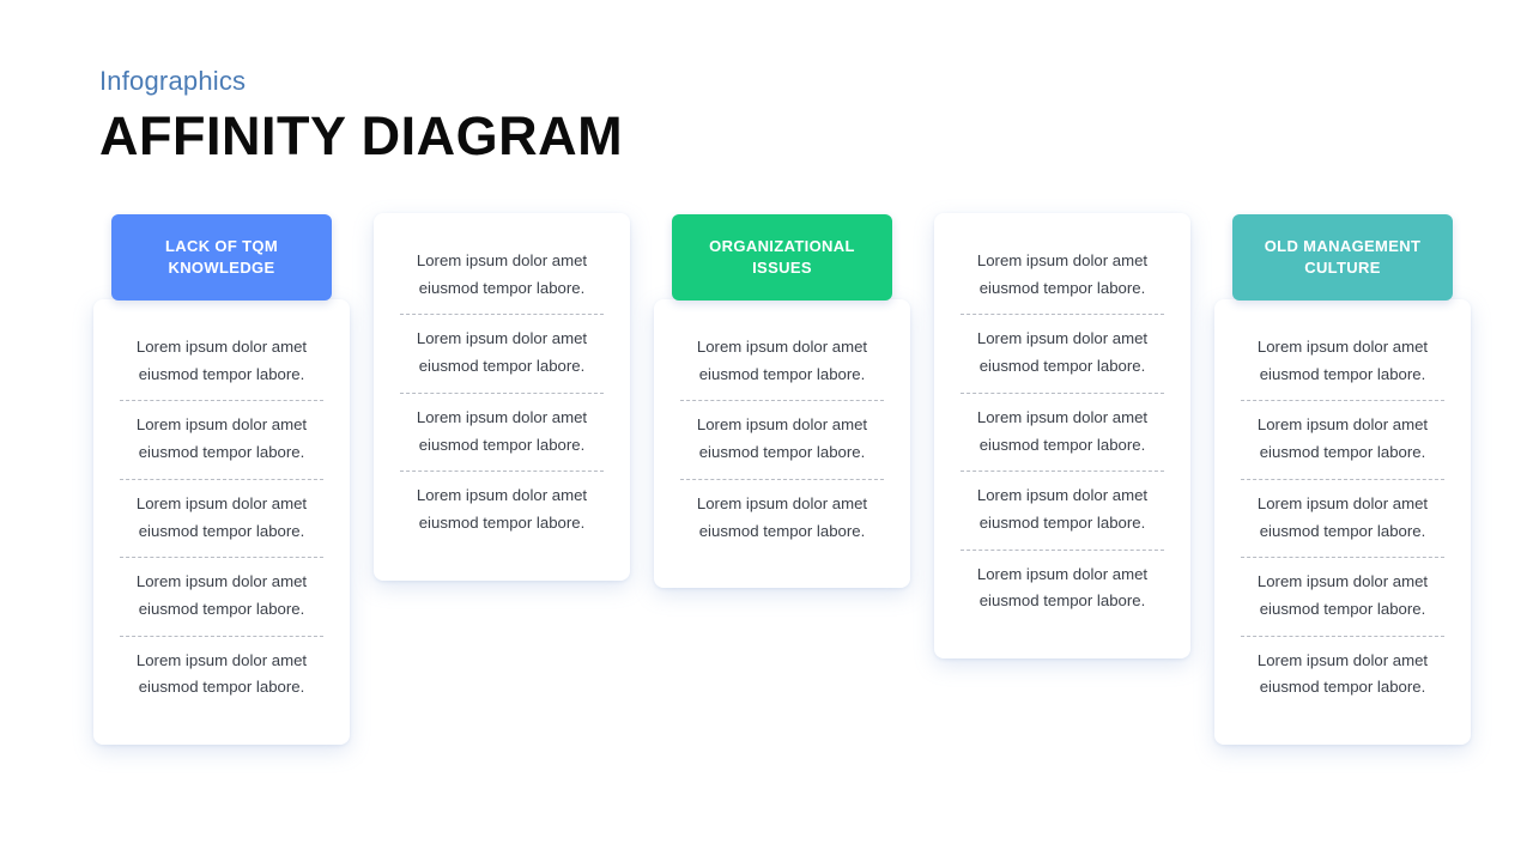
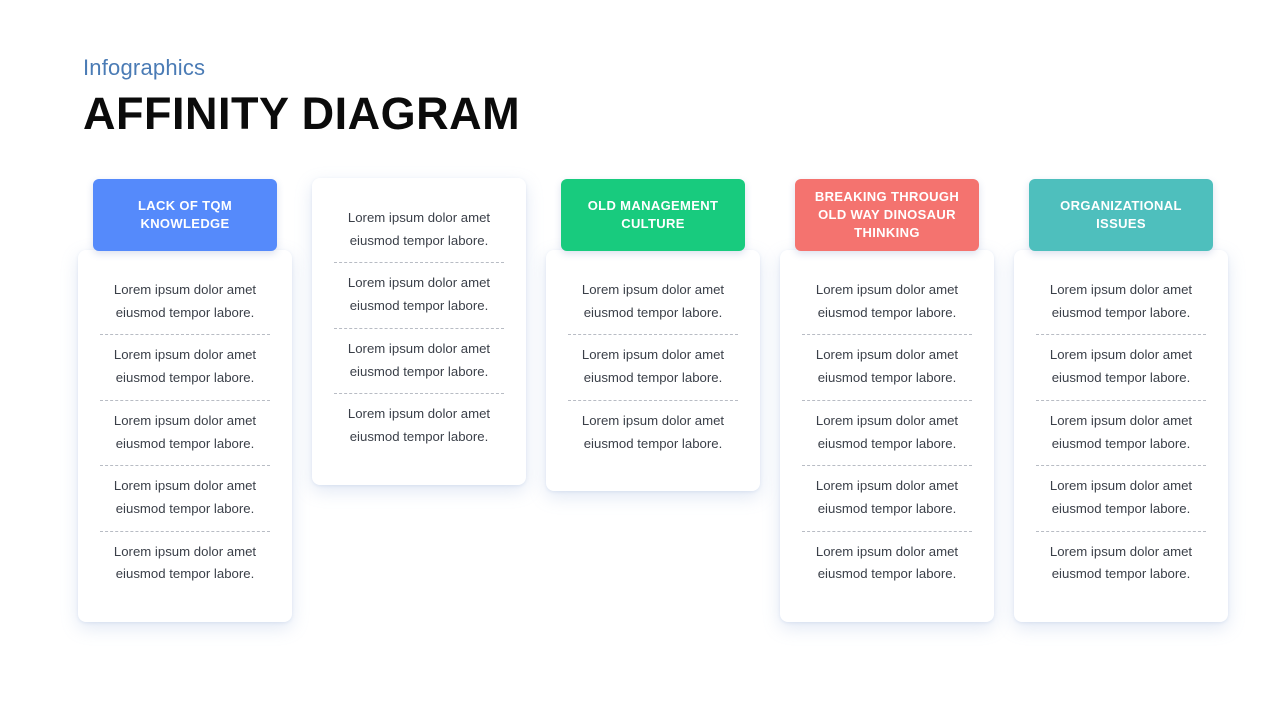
  Infographics
  AFFINITY DIAGRAM
  LACK OF TQM KNOWLEDGE
  Lorem ipsum dolor amet eiusmod tempor labore.
  Lorem ipsum dolor amet eiusmod tempor labore.
  Lorem ipsum dolor amet eiusmod tempor labore.
  Lorem ipsum dolor amet eiusmod tempor labore.
  Lorem ipsum dolor amet eiusmod tempor labore.
  Lorem ipsum dolor amet eiusmod tempor labore.
  Lorem ipsum dolor amet eiusmod tempor labore.
  Lorem ipsum dolor amet eiusmod tempor labore.
  Lorem ipsum dolor amet eiusmod tempor labore.
- ORGANIZATIONAL ISSUES
+ OLD MANAGEMENT CULTURE
  Lorem ipsum dolor amet eiusmod tempor labore.
  Lorem ipsum dolor amet eiusmod tempor labore.
  Lorem ipsum dolor amet eiusmod tempor labore.
+ BREAKING THROUGH OLD WAY DINOSAUR THINKING
  Lorem ipsum dolor amet eiusmod tempor labore.
  Lorem ipsum dolor amet eiusmod tempor labore.
  Lorem ipsum dolor amet eiusmod tempor labore.
  Lorem ipsum dolor amet eiusmod tempor labore.
  Lorem ipsum dolor amet eiusmod tempor labore.
- OLD MANAGEMENT CULTURE
+ ORGANIZATIONAL ISSUES
  Lorem ipsum dolor amet eiusmod tempor labore.
  Lorem ipsum dolor amet eiusmod tempor labore.
  Lorem ipsum dolor amet eiusmod tempor labore.
  Lorem ipsum dolor amet eiusmod tempor labore.
  Lorem ipsum dolor amet eiusmod tempor labore.
